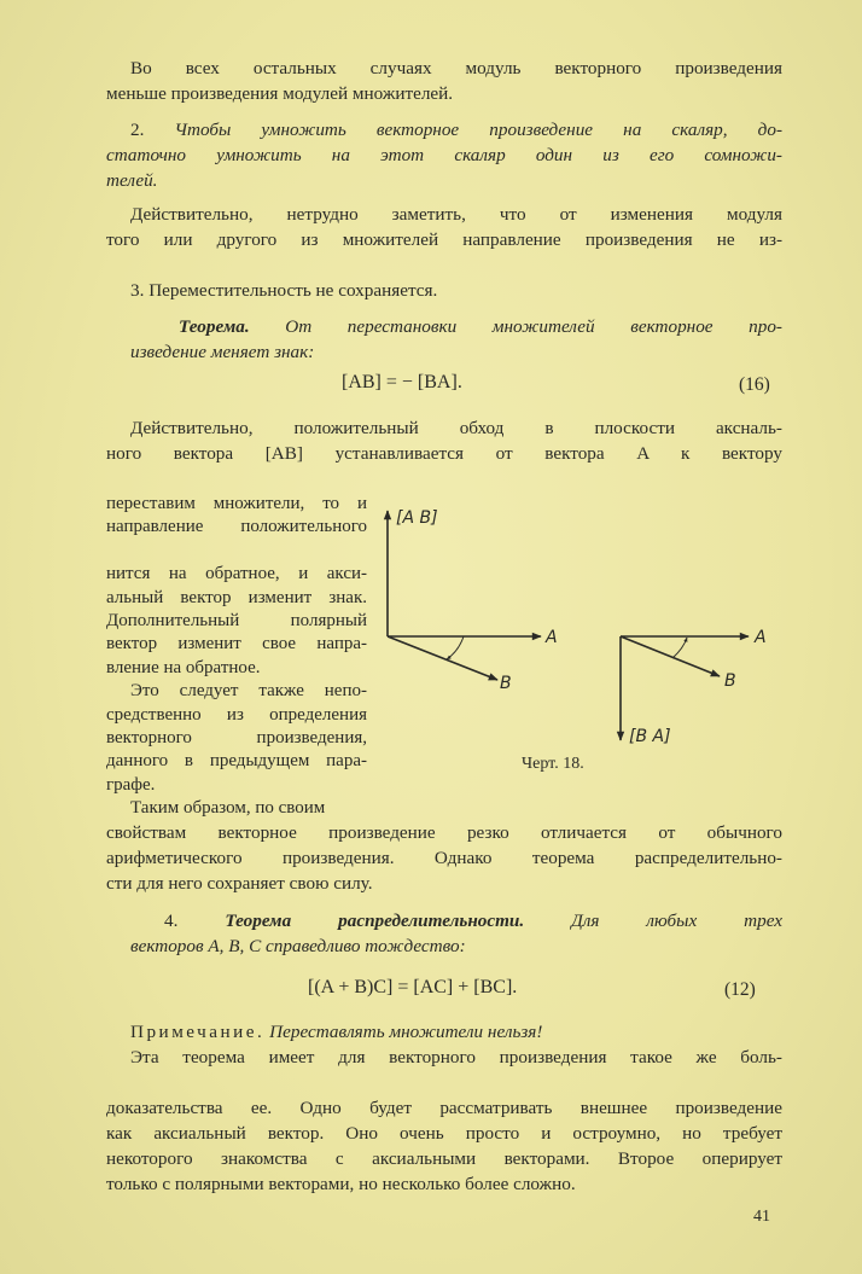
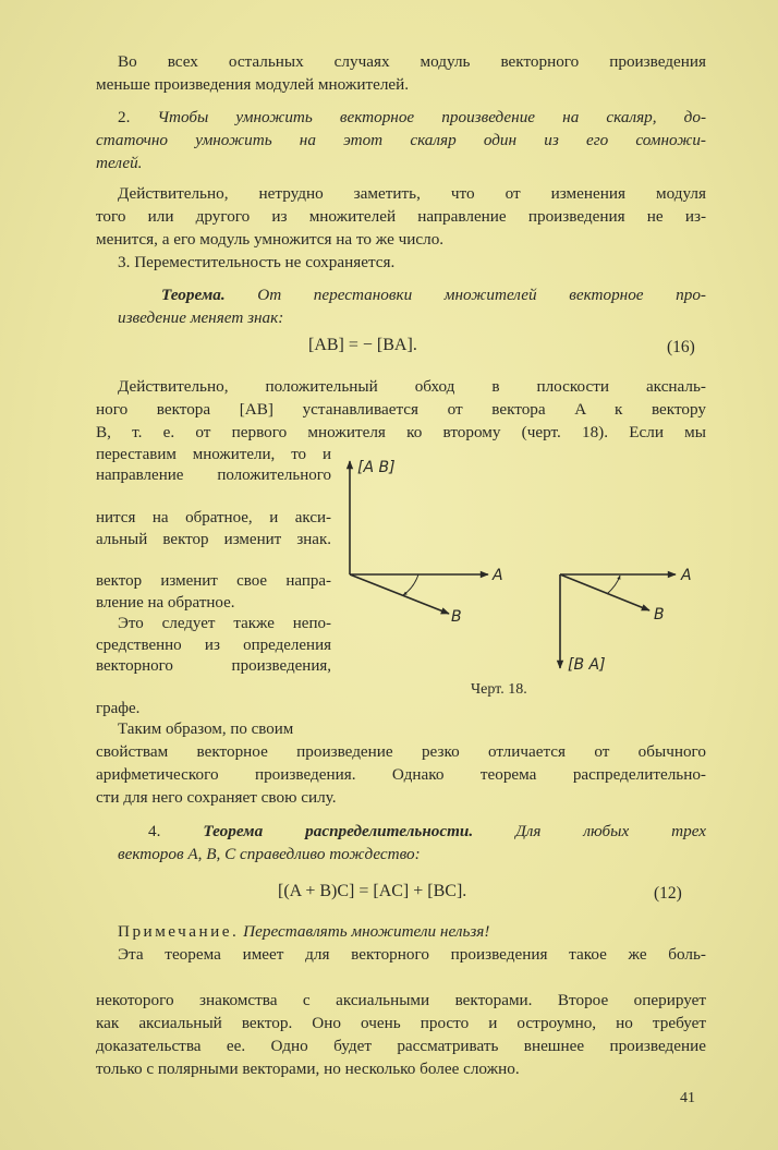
  Во всех остальных случаях модуль векторного произведения
  меньше произведения модулей множителей.
  2. Чтобы умножить векторное произведение на скаляр, до-
  статочно умножить на этот скаляр один из его сомножи-
  телей.
  Действительно, нетрудно заметить, что от изменения модуля
  того или другого из множителей направление произведения не из-
+ менится, а его модуль умножится на то же число.
  3. Переместительность не сохраняется.
  Теорема. От перестановки множителей векторное про-
  изведение меняет знак:
  [AB] = − [BA].
  (16)
  Действительно, положительный обход в плоскости аксналь-
  ного вектора [AB] устанавливается от вектора A к вектору
+ B, т. е. от первого множителя ко второму (черт. 18). Если мы
  переставим множители, то и
  направление положительного
  нится на обратное, и акси-
  альный вектор изменит знак.
- Дополнительный полярный
  вектор изменит свое напра-
  вление на обратное.
  Это следует также непо-
  средственно из определения
  векторного произведения,
- данного в предыдущем пара-
  графе.
  Таким образом, по своим
  [A B]
  A
  B
  [B A]
  A
  B
  Черт. 18.
  свойствам векторное произведение резко отличается от обычного
  арифметического произведения. Однако теорема распределительно-
  сти для него сохраняет свою силу.
  4. Теорема распределительности. Для любых трех
  векторов A, B, C справедливо тождество:
  [(A + B)C] = [AC] + [BC].
  (12)
  Примечание. Переставлять множители нельзя!
  Эта теорема имеет для векторного произведения такое же боль-
- доказательства ее. Одно будет рассматривать внешнее произведение
+ некоторого знакомства с аксиальными векторами. Второе оперирует
  как аксиальный вектор. Оно очень просто и остроумно, но требует
- некоторого знакомства с аксиальными векторами. Второе оперирует
+ доказательства ее. Одно будет рассматривать внешнее произведение
  только с полярными векторами, но несколько более сложно.
  41
